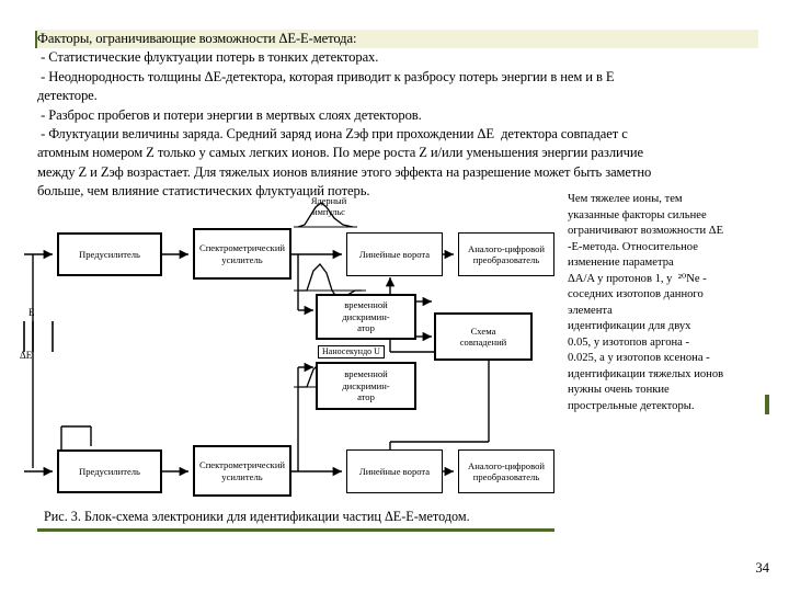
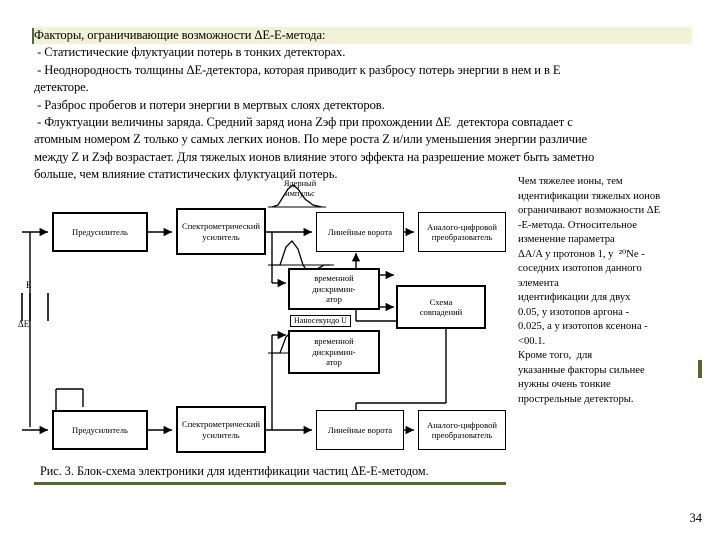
  Факторы, ограничивающие возможности ΔE-E-метода:
  - Статистические флуктуации потерь в тонких детекторах.
  - Неоднородность толщины ΔE-детектора, которая приводит к разбросу потерь энергии в нем и в E
  детекторе.
  - Разброс пробегов и потери энергии в мертвых слоях детекторов.
  - Флуктуации величины заряда. Средний заряд иона Zэф при прохождении ΔE детектора совпадает с
  атомным номером Z только у самых легких ионов. По мере роста Z и/или уменьшения энергии различие
  между Z и Zэф возрастает. Для тяжелых ионов влияние этого эффекта на разрешение может быть заметно
  больше, чем влияние статистических флуктуаций потерь.
  Чем тяжелее ионы, тем
- указанные факторы сильнее
+ идентификации тяжелых ионов
  ограничивают возможности ΔE
  -E-метода. Относительное
  изменение параметра
  ΔA/A у протонов 1, у ²⁰Ne -
  соседних изотопов данного
  элемента
  идентификации для двух
  0.05, у изотопов аргона -
  0.025, а у изотопов ксенона -
+ <00.1.
+ Кроме того, для
- идентификации тяжелых ионов
+ указанные факторы сильнее
  нужны очень тонкие
  прострельные детекторы.
  Предусилитель
  Спектрометрический
  усилитель
  Линейные ворота
  Аналого-цифровой
  преобразователь
  временной
  дискримин-
  атор
  временной
  дискримин-
  атор
  Схема
  совпадений
  Предусилитель
  Спектрометрический
  усилитель
  Линейные ворота
  Аналого-цифровой
  преобразователь
  Ядерный
  импульс
  Наносекундо U
  E
  ΔE
  Рис. 3. Блок-схема электроники для идентификации частиц ΔE-E-методом.
  34
